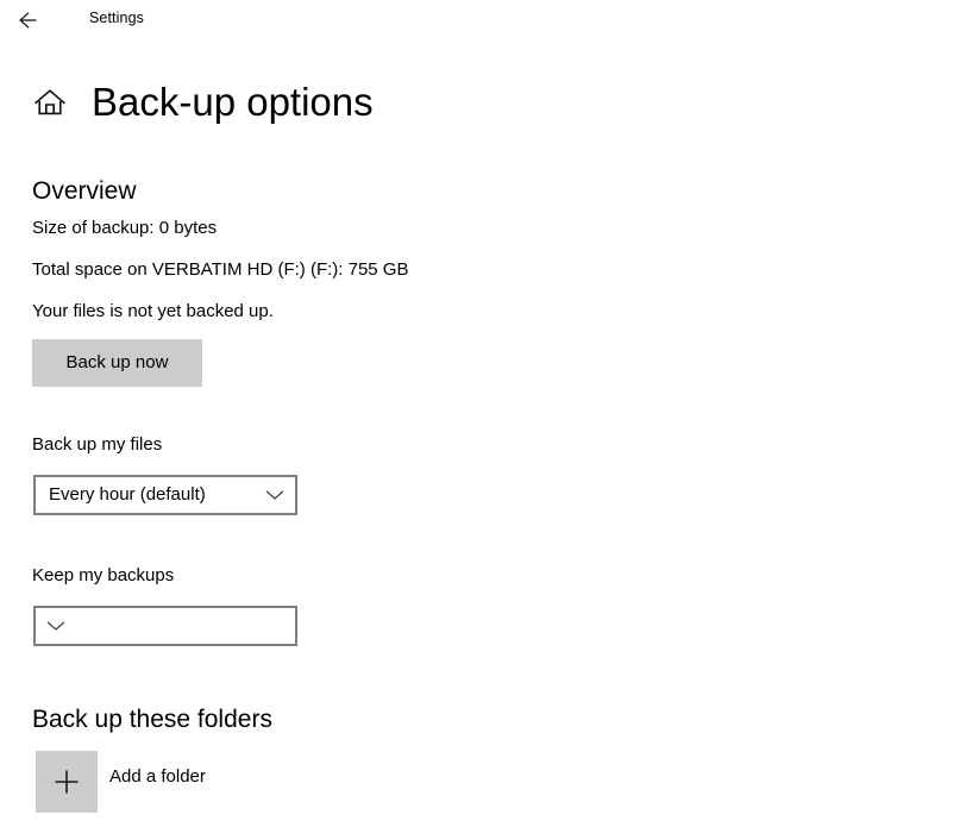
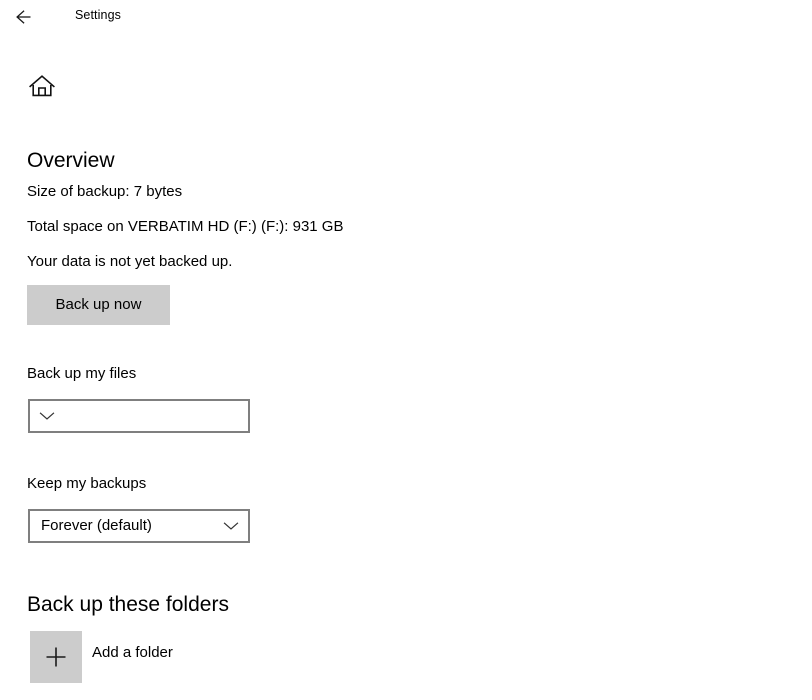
  Settings
- Back-up options
  Overview
- Size of backup: 0 bytes
+ Size of backup: 7 bytes
- Total space on VERBATIM HD (F:) (F:): 755 GB
+ Total space on VERBATIM HD (F:) (F:): 931 GB
- Your files is not yet backed up.
+ Your data is not yet backed up.
  Back up now
  Back up my files
- Every hour (default)
  Keep my backups
+ Forever (default)
  Back up these folders
  Add a folder
